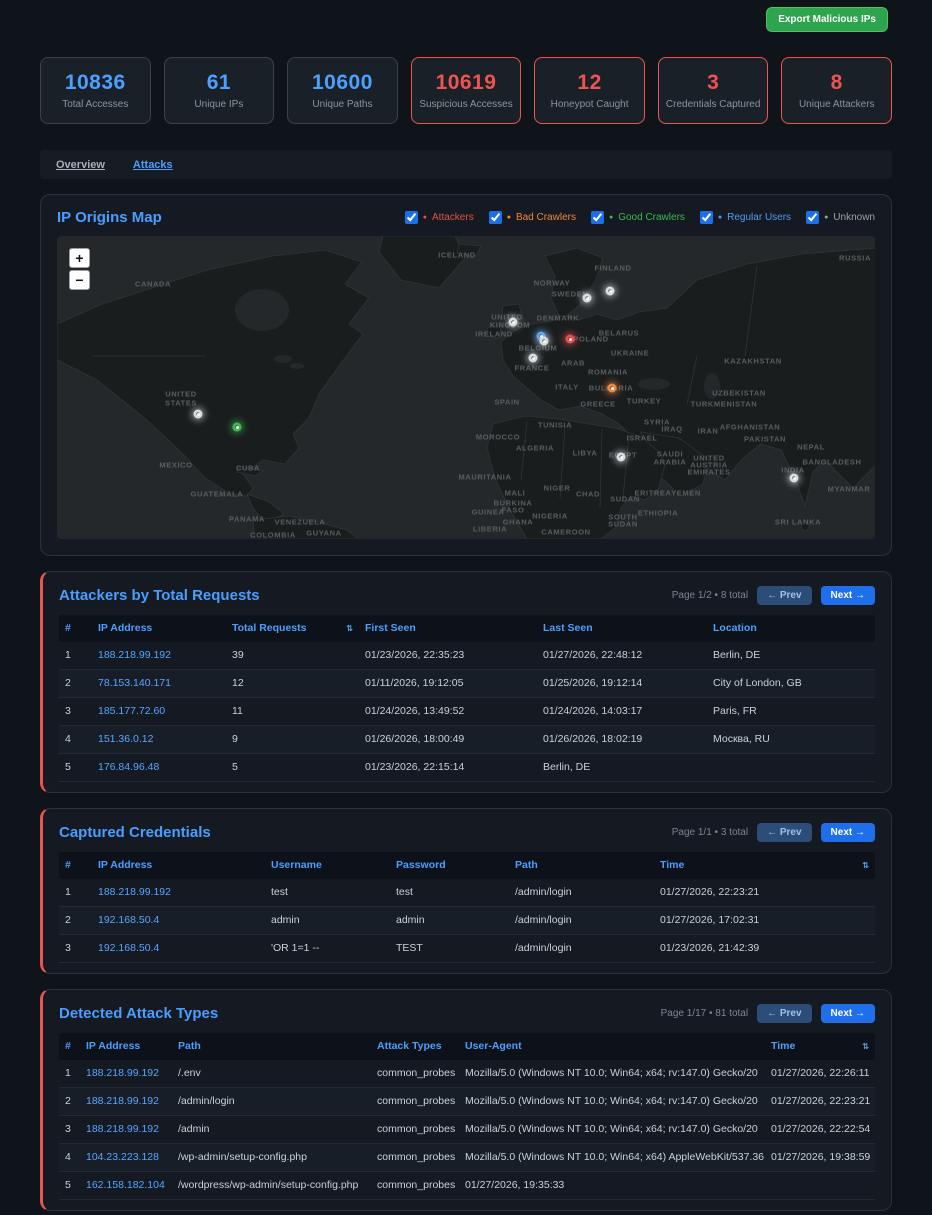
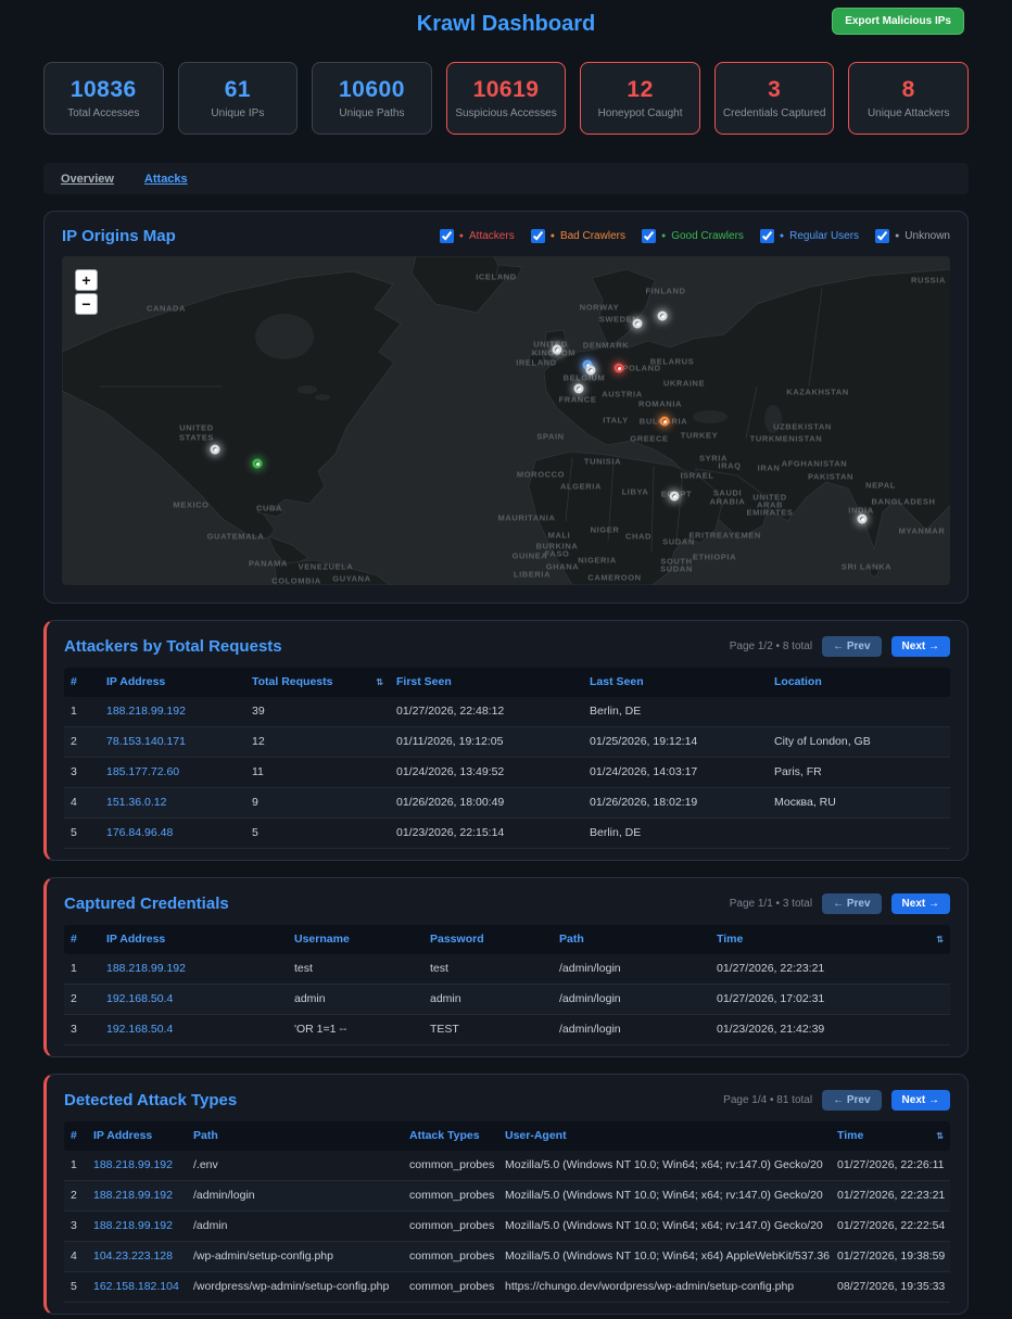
+ Krawl Dashboard
  Export Malicious IPs
  10836
  Total Accesses
  61
  Unique IPs
  10600
  Unique Paths
  10619
  Suspicious Accesses
  12
  Honeypot Caught
  3
  Credentials Captured
  8
  Unique Attackers
  Overview
  Attacks
  IP Origins Map
  Attackers
  Bad Crawlers
  Good Crawlers
  Regular Users
  Unknown
  +
  −
  CANADA
  ICELAND
  UNITED
  STATES
  MEXICO
  CUBA
  GUATEMALA
  PANAMA
  VENEZUELA
  COLOMBIA
  GUYANA
  RUSSIA
  FINLAND
  NORWAY
  SWEDE
  DENMARK
  UNITD
  KINGOM
  IRELAND
  BELGIUM
  POLAND
  BELARUS
  UKRAINE
- ARAB
+ AUSTRIA
  FRANCE
  ROMANIA
  ITALY
  BULRIA
  GREECE
  SPAIN
  TURKEY
  KAZAKHSTAN
  UZBEKISTAN
  TURKMENISTAN
  MOROCCO
  TUNISIA
  ALGERIA
  LIBYA
  SYRIA
  IRAQ
  ISRAEL
  IRAN
  AFGHANISTAN
  PAKISTAN
  SAUDI
  ARABIA
  UNITED
- AUSTRIA
+ ARAB
  EMIRATES
  NEPAL
  INDIA
  BANGLADESH
  MAURITANIA
  MALI
  NIGER
  CHAD
  SUDAN
  ERITREA
  YEMEN
  BURKINA
  FASO
  GUINEA
  NIGERIA
  ETHIOPIA
  GHANA
  LIBERIA
  SOUTH
  SUDAN
  CAMEROON
  SRI LANKA
  MYANMAR
  Attackers by Total Requests
  Page 1/2 • 8 total
  ← Prev
  Next →
  #
  IP Address
  Total Requests
  ⇅
  First Seen
  Last Seen
  Location
  1
  188.218.99.192
  39
- 01/23/2026, 22:35:23
  01/27/2026, 22:48:12
  Berlin, DE
  2
  78.153.140.171
  12
  01/11/2026, 19:12:05
  01/25/2026, 19:12:14
  City of London, GB
  3
  185.177.72.60
  11
  01/24/2026, 13:49:52
  01/24/2026, 14:03:17
  Paris, FR
  4
  151.36.0.12
  9
  01/26/2026, 18:00:49
  01/26/2026, 18:02:19
  Москва, RU
  5
  176.84.96.48
  5
  01/23/2026, 22:15:14
  Berlin, DE
  Captured Credentials
  Page 1/1 • 3 total
  ← Prev
  Next →
  #
  IP Address
  Username
  Password
  Path
  Time
  ⇅
  1
  188.218.99.192
  test
  test
  /admin/login
  01/27/2026, 22:23:21
  2
  192.168.50.4
  admin
  admin
  /admin/login
  01/27/2026, 17:02:31
  3
  192.168.50.4
  'OR 1=1 --
  TEST
  /admin/login
  01/23/2026, 21:42:39
  Detected Attack Types
- Page 1/17 • 81 total
+ Page 1/4 • 81 total
  ← Prev
  Next →
  #
  IP Address
  Path
  Attack Types
  User-Agent
  Time
  ⇅
  1
  188.218.99.192
  /.env
  common_probes
  Mozilla/5.0 (Windows NT 10.0; Win64; x64; rv:147.0) Gecko/20
  01/27/2026, 22:26:11
  2
  188.218.99.192
  /admin/login
  common_probes
  Mozilla/5.0 (Windows NT 10.0; Win64; x64; rv:147.0) Gecko/20
  01/27/2026, 22:23:21
  3
  188.218.99.192
  /admin
  common_probes
  Mozilla/5.0 (Windows NT 10.0; Win64; x64; rv:147.0) Gecko/20
  01/27/2026, 22:22:54
  4
  104.23.223.128
  /wp-admin/setup-config.php
  common_probes
  Mozilla/5.0 (Windows NT 10.0; Win64; x64) AppleWebKit/537.36
  01/27/2026, 19:38:59
  5
  162.158.182.104
  /wordpress/wp-admin/setup-config.php
  common_probes
+ https://chungo.dev/wordpress/wp-admin/setup-config.php
- 01/27/2026, 19:35:33
+ 08/27/2026, 19:35:33
